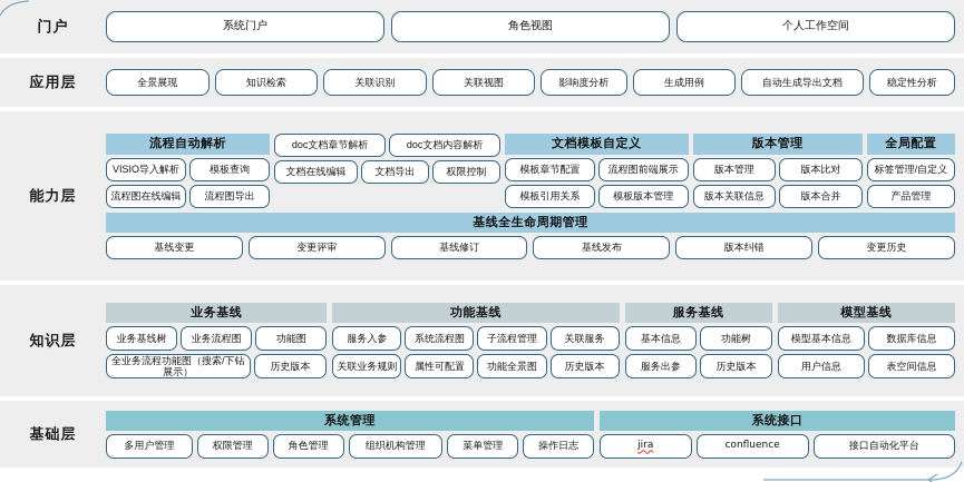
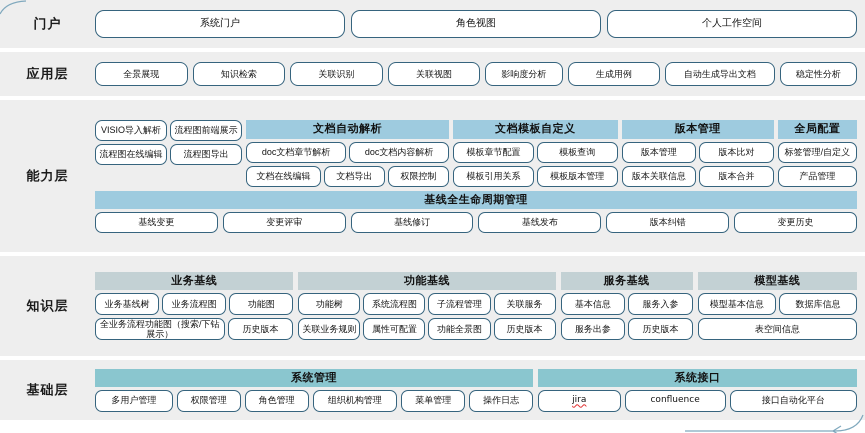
  门户
  系统门户
  角色视图
  个人工作空间
  应用层
  全景展现
  知识检索
  关联识别
  关联视图
  影响度分析
  生成用例
  自动生成导出文档
  稳定性分析
  能力层
- 流程自动解析
  VISIO导入解析
- 模板查询
+ 流程图前端展示
  流程图在线编辑
  流程图导出
+ 文档自动解析
  doc文档章节解析
  doc文档内容解析
  文档在线编辑
  文档导出
  权限控制
  文档模板自定义
  模板章节配置
- 流程图前端展示
+ 模板查询
  模板引用关系
  模板版本管理
  版本管理
  版本管理
  版本比对
  版本关联信息
  版本合并
  全局配置
  标签管理/自定义
  产品管理
  基线全生命周期管理
  基线变更
  变更评审
  基线修订
  基线发布
  版本纠错
  变更历史
  知识层
  业务基线
  业务基线树
  业务流程图
  功能图
  全业务流程功能图（搜索/下钻展示）
  历史版本
  功能基线
- 服务入参
+ 功能树
  系统流程图
  子流程管理
  关联服务
  关联业务规则
  属性可配置
  功能全景图
  历史版本
  服务基线
  基本信息
- 功能树
+ 服务入参
  服务出参
  历史版本
  模型基线
  模型基本信息
  数据库信息
- 用户信息
  表空间信息
  基础层
  系统管理
  多用户管理
  权限管理
  角色管理
  组织机构管理
  菜单管理
  操作日志
  系统接口
  jira
  confluence
  接口自动化平台
